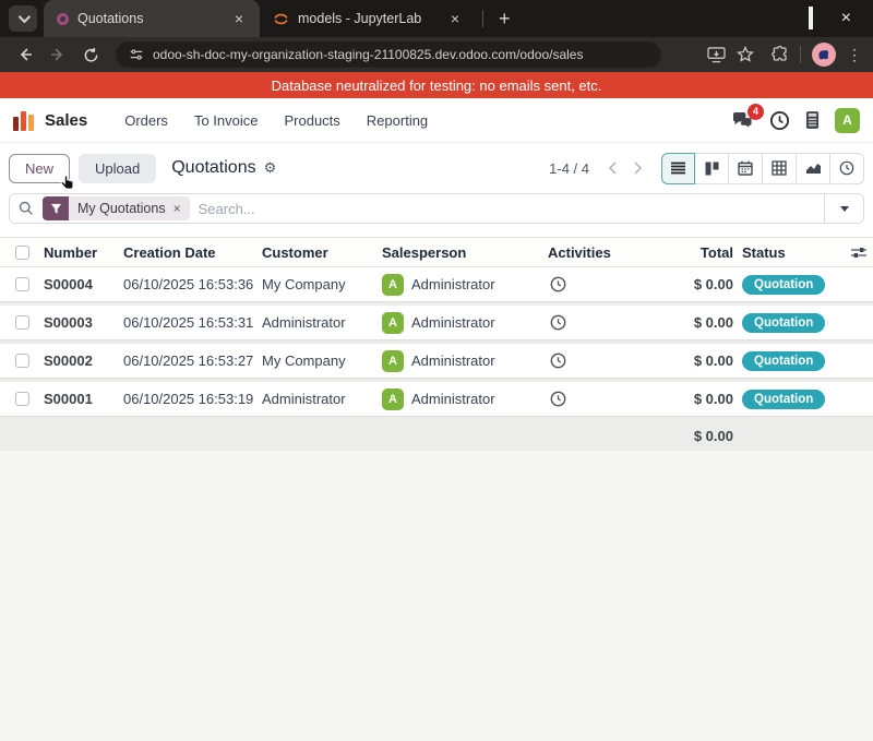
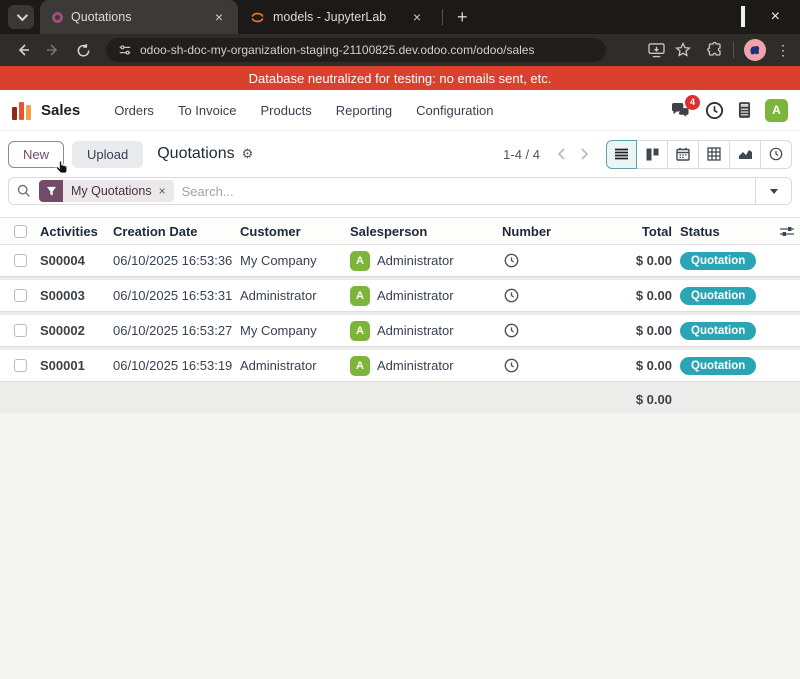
  Quotations
  ×
  models - JupyterLab
  ×
  +
  ×
  odoo-sh-doc-my-organization-staging-21100825.dev.odoo.com/odoo/sales
  ⋮
  Database neutralized for testing: no emails sent, etc.
  Sales
  Orders
  To Invoice
  Products
  Reporting
+ Configuration
  4
  A
  New
  Upload
  Quotations
  ⚙
  1-4 / 4
  My Quotations
  ×
  Search...
- Number
+ Activities
  Creation Date
  Customer
  Salesperson
- Activities
+ Number
  Total
  Status
  S00004
  06/10/2025 16:53:36
  My Company
  A
  Administrator
  $ 0.00
  Quotation
  S00003
  06/10/2025 16:53:31
  Administrator
  A
  Administrator
  $ 0.00
  Quotation
  S00002
  06/10/2025 16:53:27
  My Company
  A
  Administrator
  $ 0.00
  Quotation
  S00001
  06/10/2025 16:53:19
  Administrator
  A
  Administrator
  $ 0.00
  Quotation
  $ 0.00
